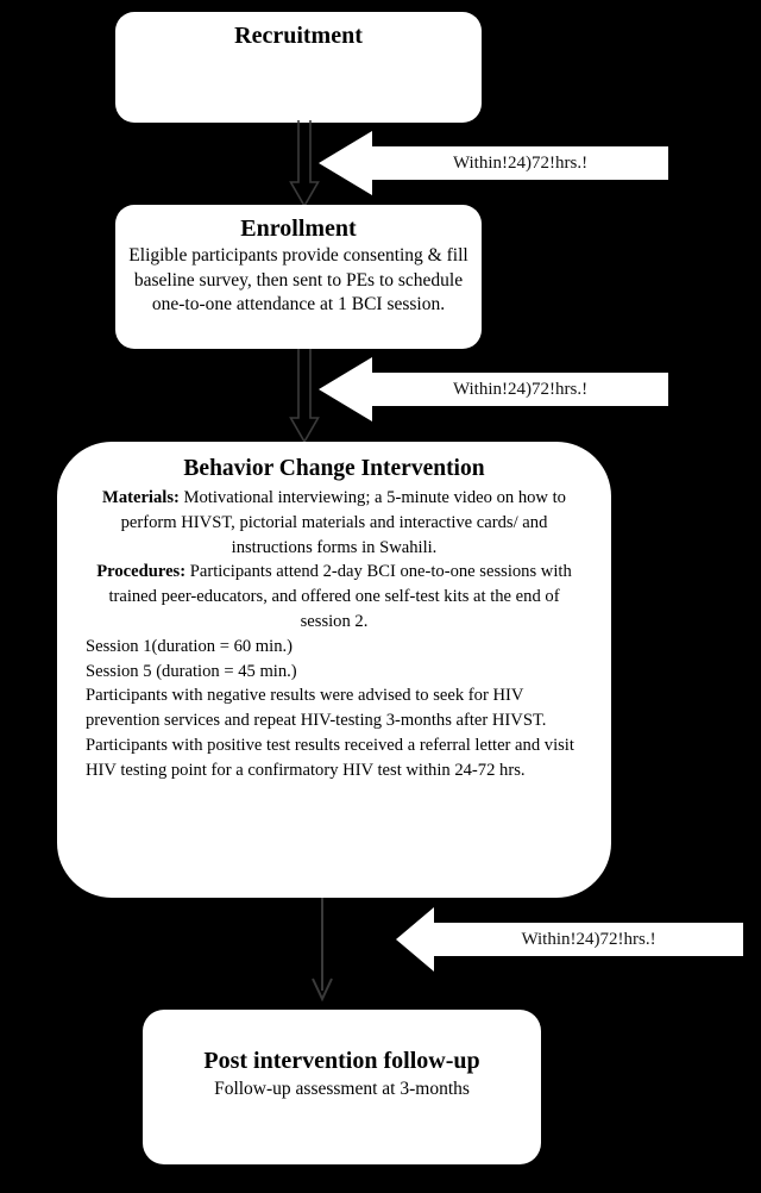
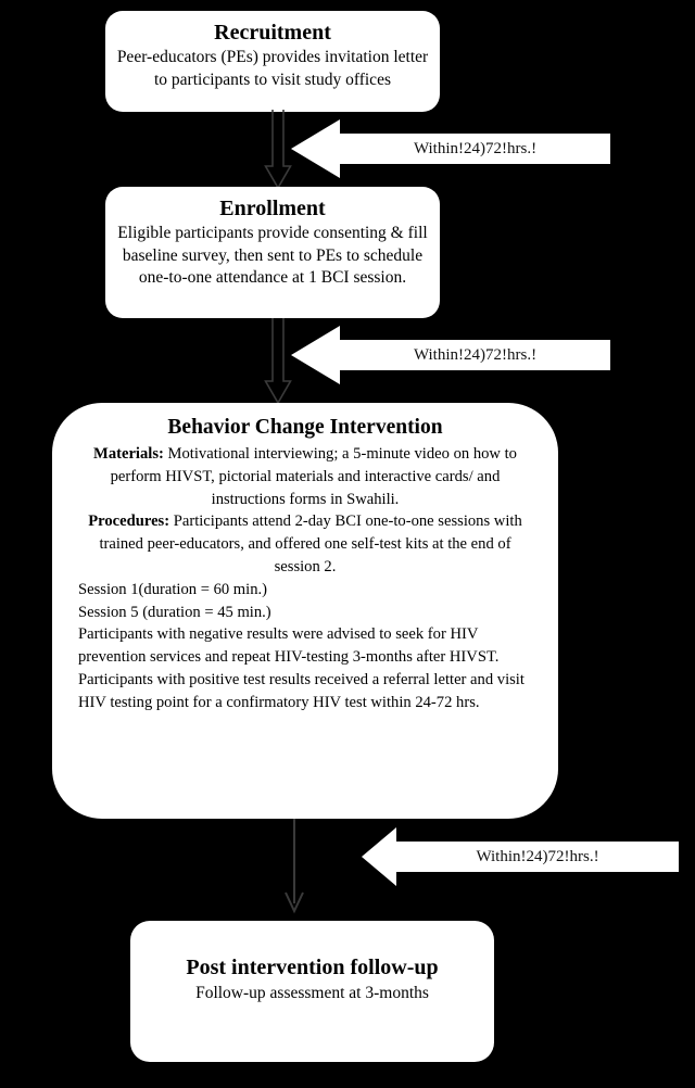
  Recruitment
+ Peer-educators (PEs) provides invitation letter to participants to visit study offices
  Within!24)72!hrs.!
  Enrollment
  Eligible participants provide consenting & fill baseline survey, then sent to PEs to schedule one-to-one attendance at 1 BCI session.
  Within!24)72!hrs.!
  Behavior Change Intervention
  Materials: Motivational interviewing; a 5-minute video on how to perform HIVST, pictorial materials and interactive cards/ and instructions forms in Swahili.
  Procedures: Participants attend 2-day BCI one-to-one sessions with trained peer-educators, and offered one self-test kits at the end of session 2.
  Session 1(duration = 60 min.)
  Session 5 (duration = 45 min.)
  Participants with negative results were advised to seek for HIV prevention services and repeat HIV-testing 3-months after HIVST.
  Participants with positive test results received a referral letter and visit HIV testing point for a confirmatory HIV test within 24-72 hrs.
  Within!24)72!hrs.!
  Post intervention follow-up
  Follow-up assessment at 3-months
